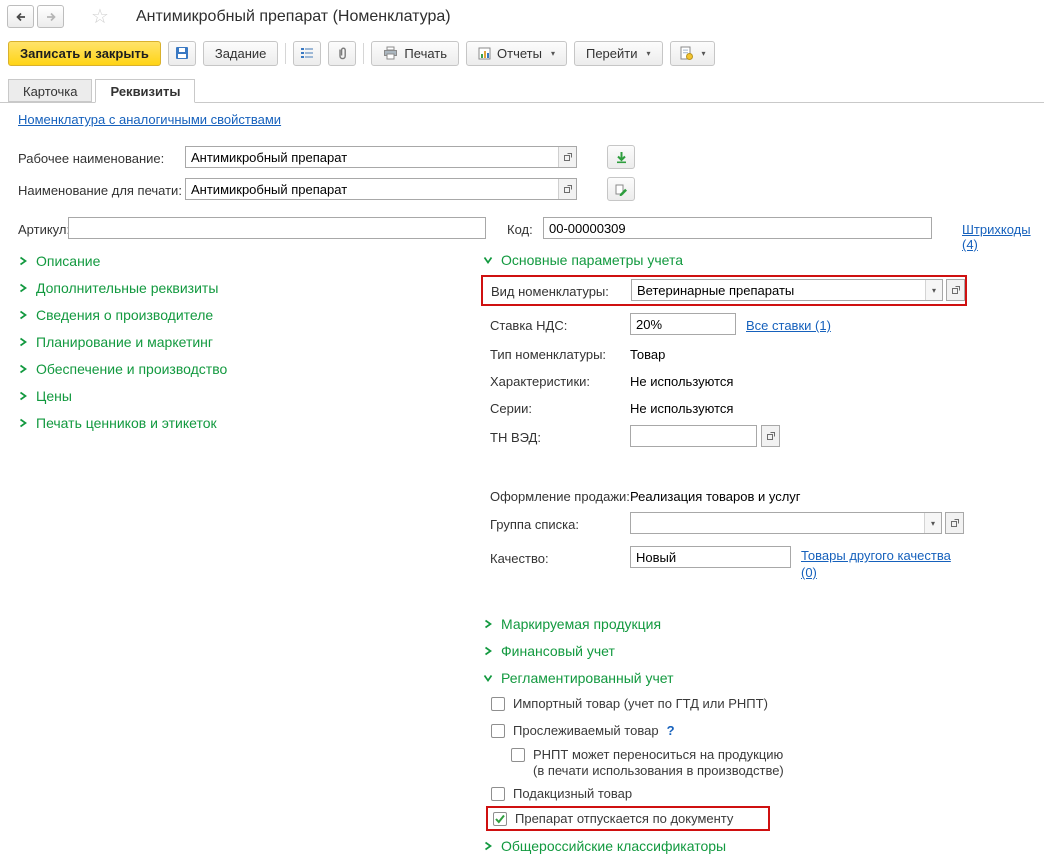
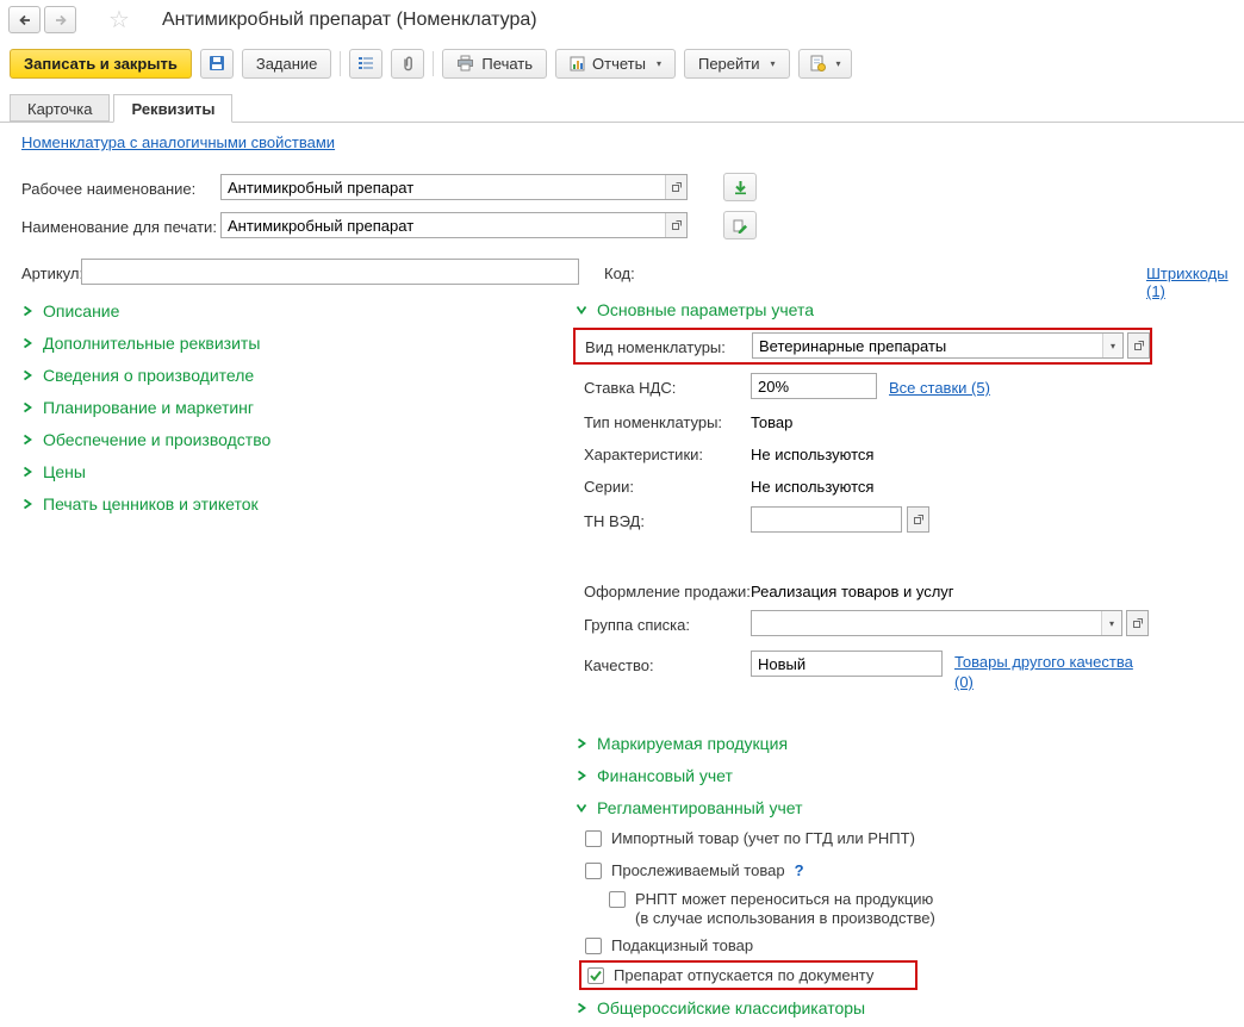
  ☆
  Антимикробный препарат (Номенклатура)
  Записать и закрыть
  Задание
  Печать
  Отчеты
  ▾
  Перейти
  ▾
  ▾
  Карточка
  Реквизиты
  Номенклатура с аналогичными свойствами
  Рабочее наименование:
  Антимикробный препарат
  Наименование для печати:
  Антимикробный препарат
  Артикул
  Код:
- 00-00000309
- Штрихкоды (4)
+ Штрихкоды (1)
  Описание
  Дополнительные реквизиты
  Сведения о производителе
  Планирование и маркетинг
  Обеспечение и производство
  Цены
  Печать ценников и этикеток
  Основные параметры учета
  Вид номенклатуры:
  Ветеринарные препараты
  ▾
  Ставка НДС:
  20%
- Все ставки (1)
+ Все ставки (5)
  Тип номенклатуры:
  Товар
  Характеристики:
  Не используются
  Серии:
  Не используются
  ТН ВЭД:
  Оформление продажи:
  Реализация товаров и услуг
  Группа списка:
  ▾
  Качество:
  Новый
  Товары другого качества (0)
  Маркируемая продукция
  Финансовый учет
  Регламентированный учет
  Импортный товар (учет по ГТД или РНПТ)
  Прослеживаемый товар
  ?
  РНПТ может переноситься на продукцию
- (в печати использования в производстве)
+ (в случае использования в производстве)
  Подакцизный товар
  Препарат отпускается по документу
  Общероссийские классификаторы
